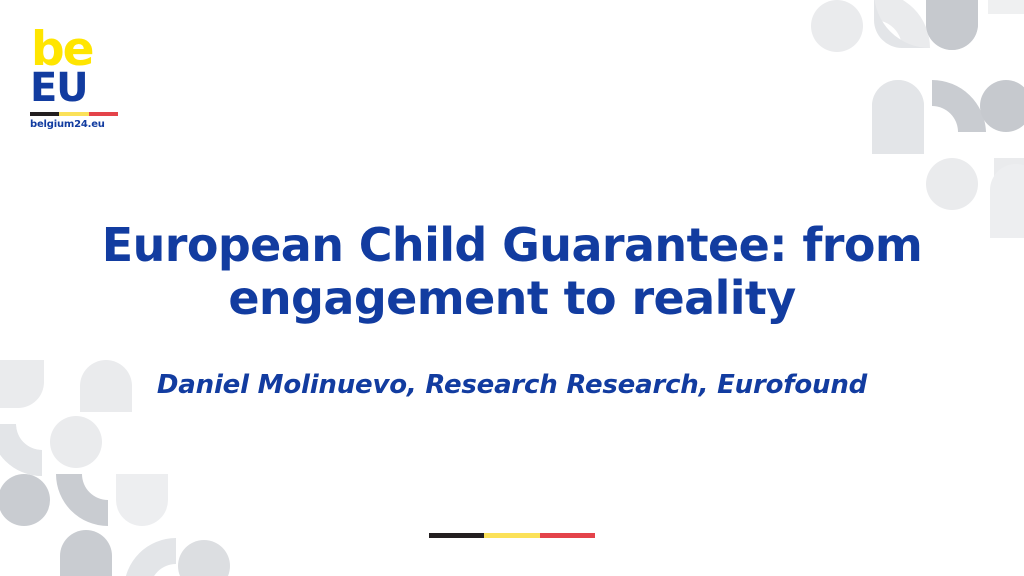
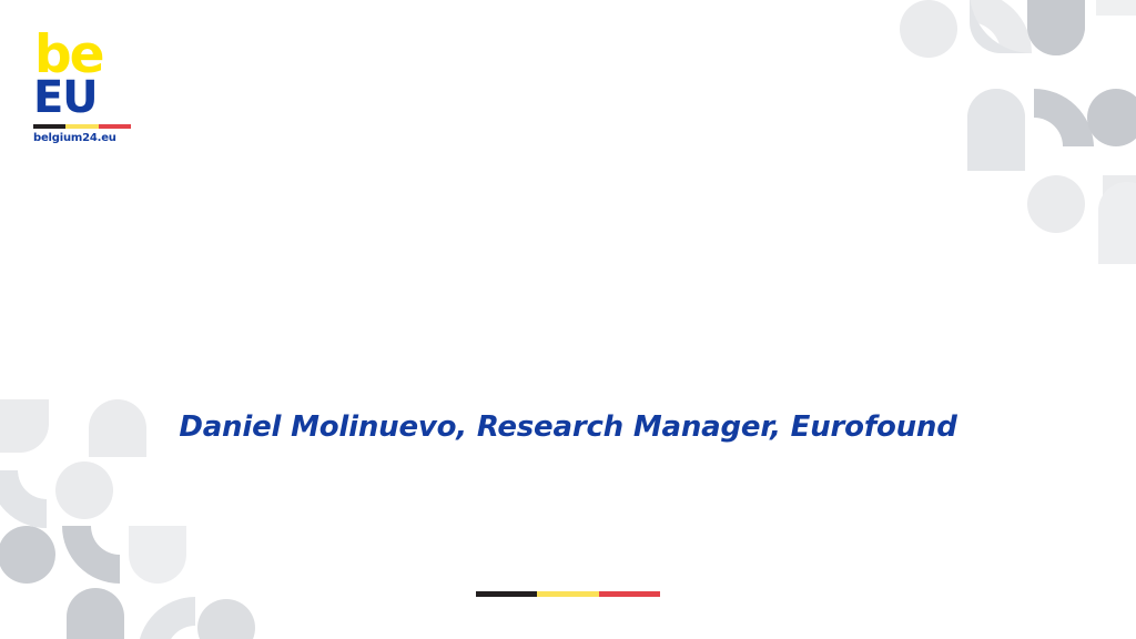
  be
  EU
  belgium24.eu
- European Child Guarantee: from engagement to reality
- Daniel Molinuevo, Research Research, Eurofound
+ Daniel Molinuevo, Research Manager, Eurofound
